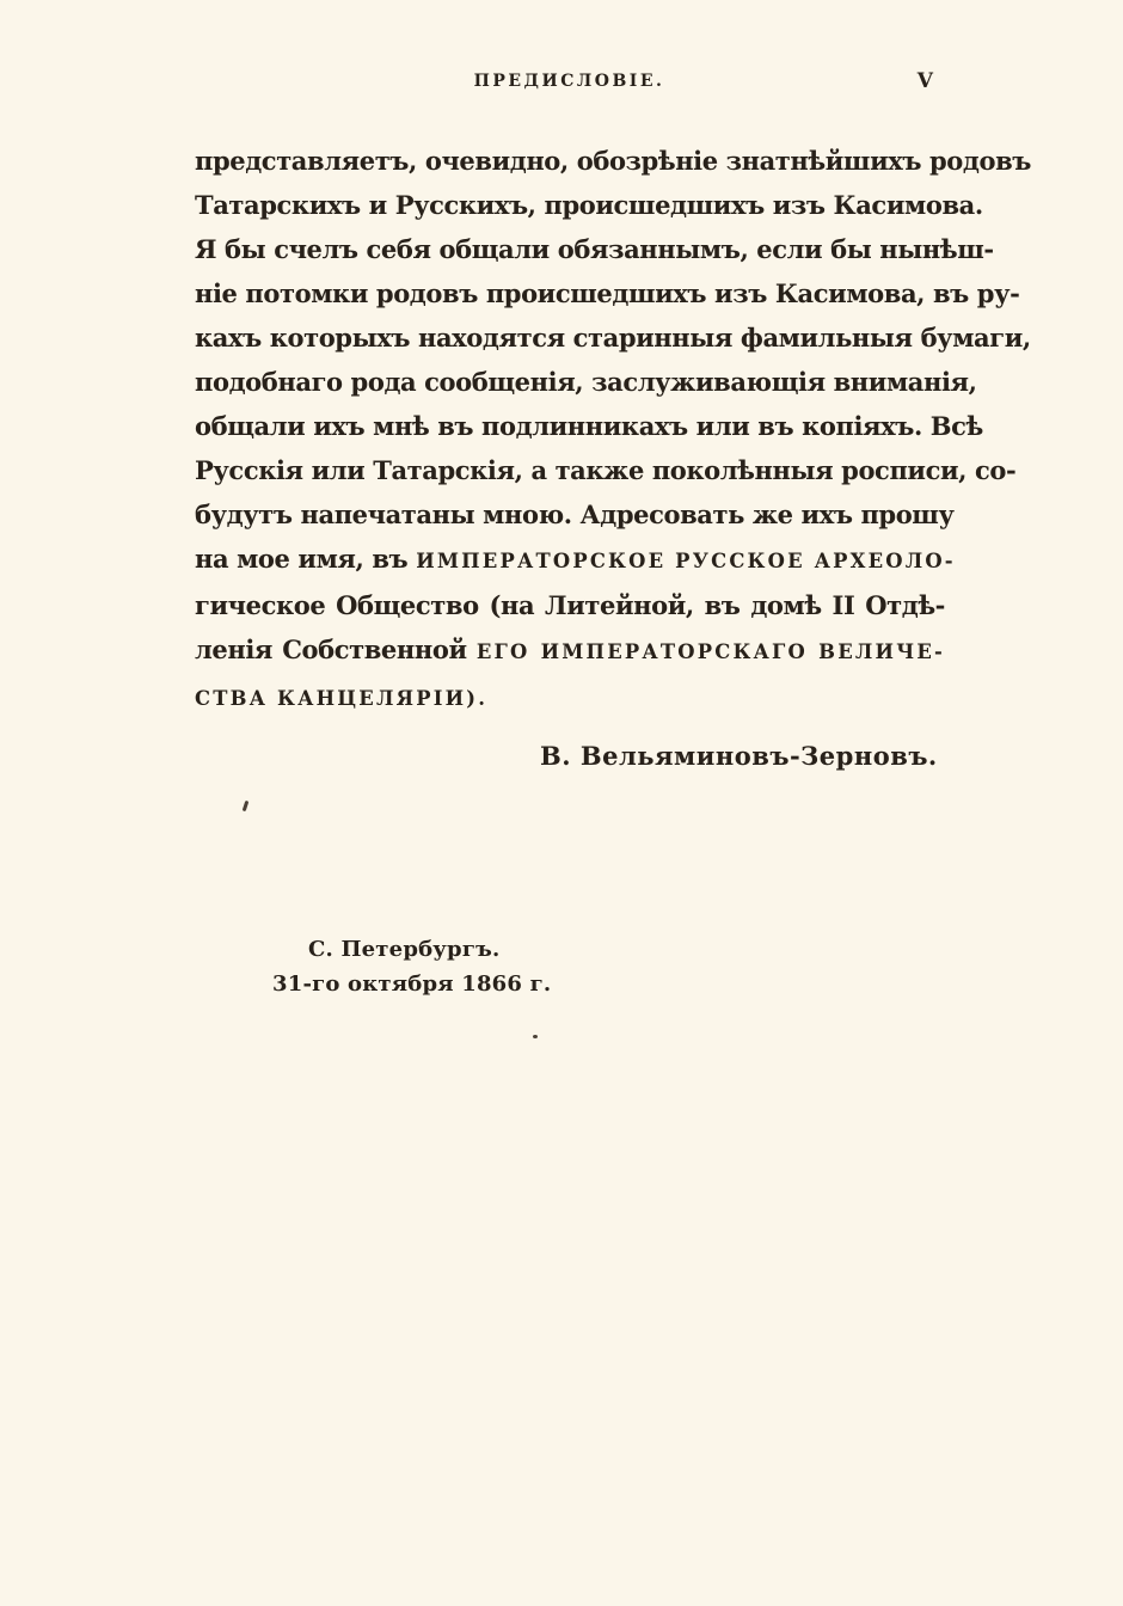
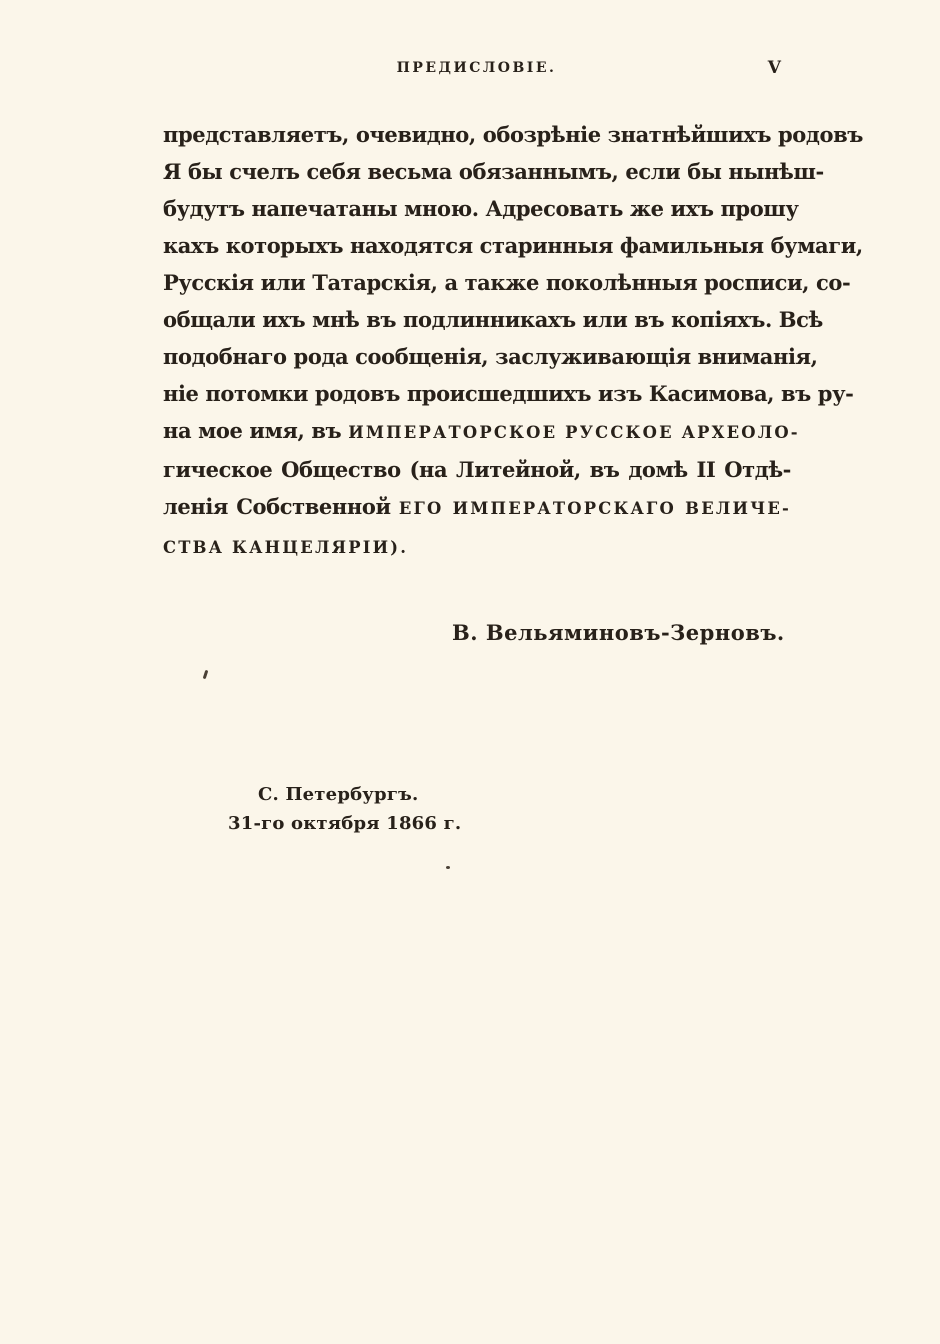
  ПРЕДИСЛОВІЕ.
  V
  представляетъ, очевидно, обозрѣніе знатнѣйшихъ родовъ
- Татарскихъ и Русскихъ, происшедшихъ изъ Касимова.
- Я бы счелъ себя общали обязаннымъ, если бы нынѣш-
+ Я бы счелъ себя весьма обязаннымъ, если бы нынѣш-
- ніе потомки родовъ происшедшихъ изъ Касимова, въ ру-
+ будутъ напечатаны мною. Адресовать же ихъ прошу
  кахъ которыхъ находятся старинныя фамильныя бумаги,
- подобнаго рода сообщенія, заслуживающія вниманія,
+ Русскія или Татарскія, а также поколѣнныя росписи, со-
  общали ихъ мнѣ въ подлинникахъ или въ копіяхъ. Всѣ
- Русскія или Татарскія, а также поколѣнныя росписи, со-
+ подобнаго рода сообщенія, заслуживающія вниманія,
- будутъ напечатаны мною. Адресовать же ихъ прошу
+ ніе потомки родовъ происшедшихъ изъ Касимова, въ ру-
  на мое имя, въ ИМПЕРАТОРСКОЕ РУССКОЕ АРХЕОЛО-
  гическое Общество (на Литейной, въ домѣ II Отдѣ-
  ленія Собственной ЕГО ИМПЕРАТОРСКАГО ВЕЛИЧЕ-
  СТВА КАНЦЕЛЯРІИ).
  В. Вельяминовъ-Зерновъ.
  С. Петербургъ.
  31-го октября 1866 г.
